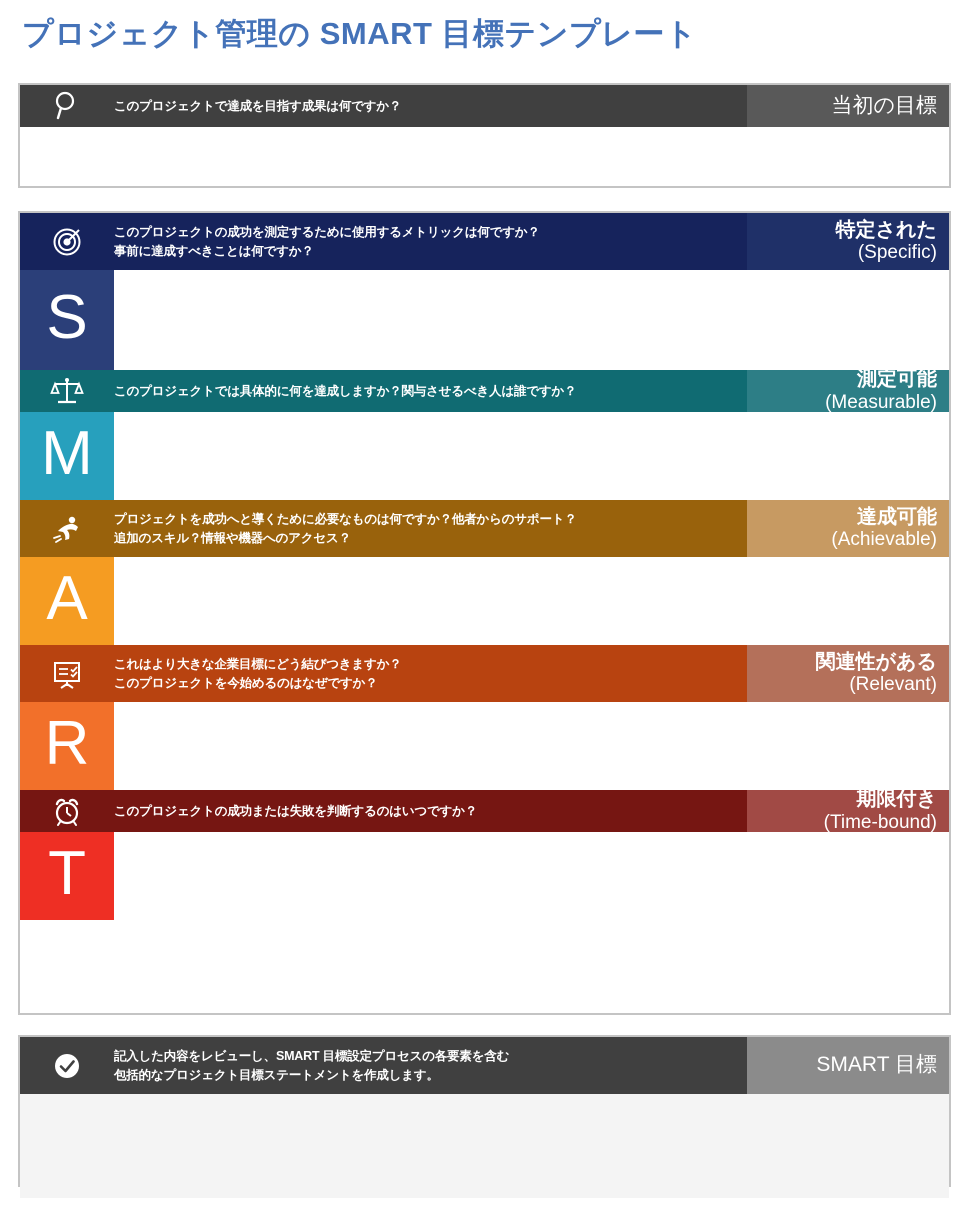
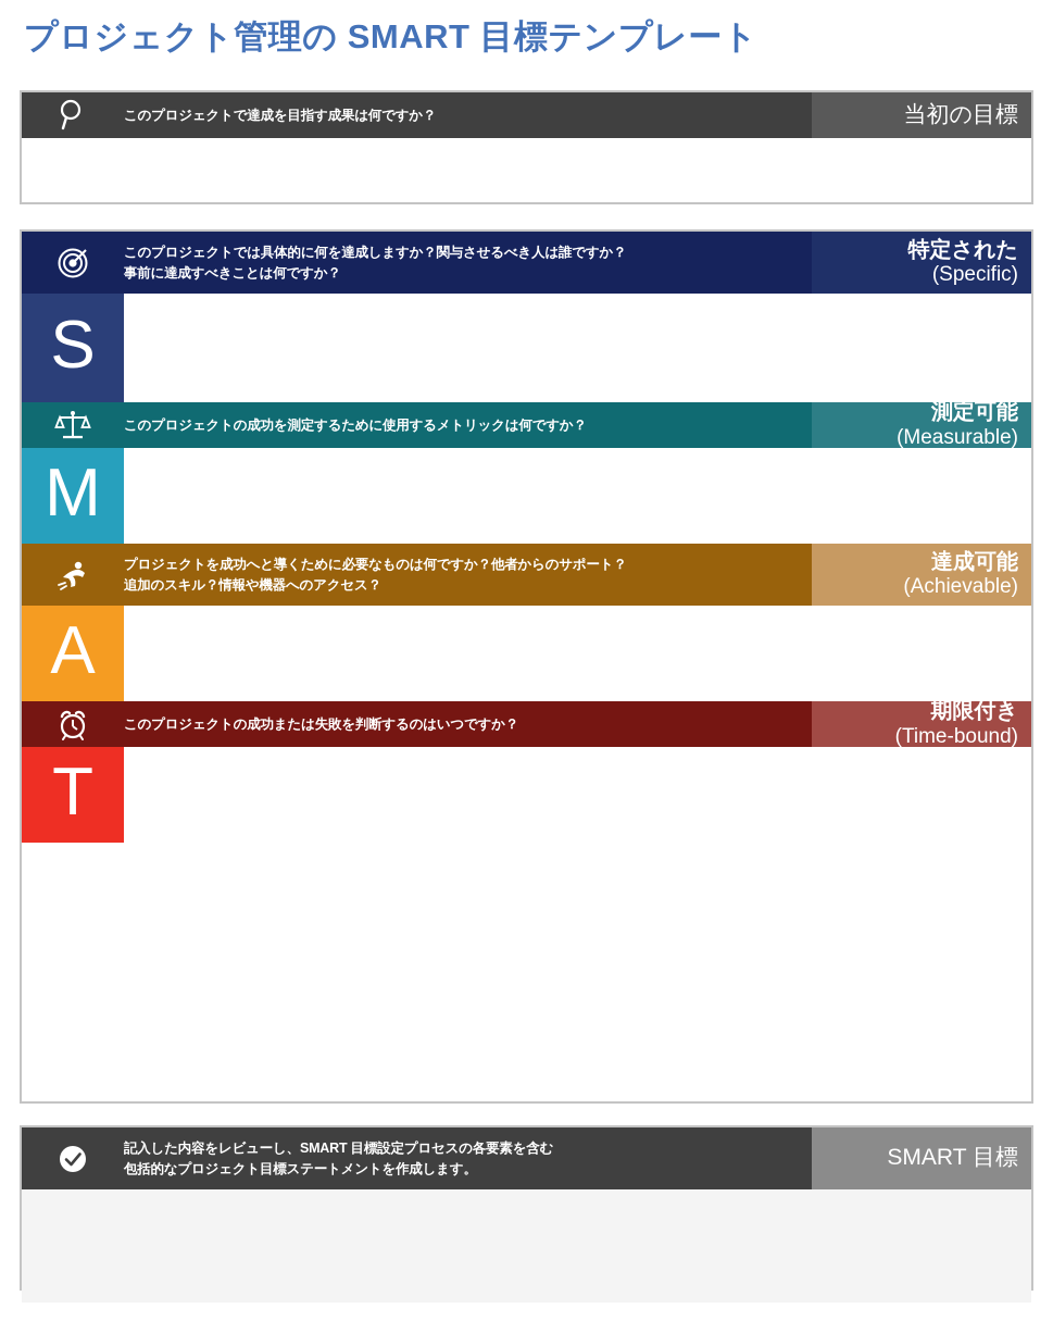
  プロジェクト管理の SMART 目標テンプレート
  このプロジェクトで達成を目指す成果は何ですか？
  当初の目標
- このプロジェクトの成功を測定するために使用するメトリックは何ですか？
+ このプロジェクトでは具体的に何を達成しますか？関与させるべき人は誰ですか？
  事前に達成すべきことは何ですか？
  特定された
  (Specific)
  S
- このプロジェクトでは具体的に何を達成しますか？関与させるべき人は誰ですか？
+ このプロジェクトの成功を測定するために使用するメトリックは何ですか？
  測定可能
  (Measurable)
  M
  プロジェクトを成功へと導くために必要なものは何ですか？他者からのサポート？
  追加のスキル？情報や機器へのアクセス？
  達成可能
  (Achievable)
  A
- これはより大きな企業目標にどう結びつきますか？
- このプロジェクトを今始めるのはなぜですか？
- 関連性がある
- (Relevant)
- R
  このプロジェクトの成功または失敗を判断するのはいつですか？
  期限付き
  (Time-bound)
  T
  記入した内容をレビューし、SMART 目標設定プロセスの各要素を含む
  包括的なプロジェクト目標ステートメントを作成します。
  SMART 目標
